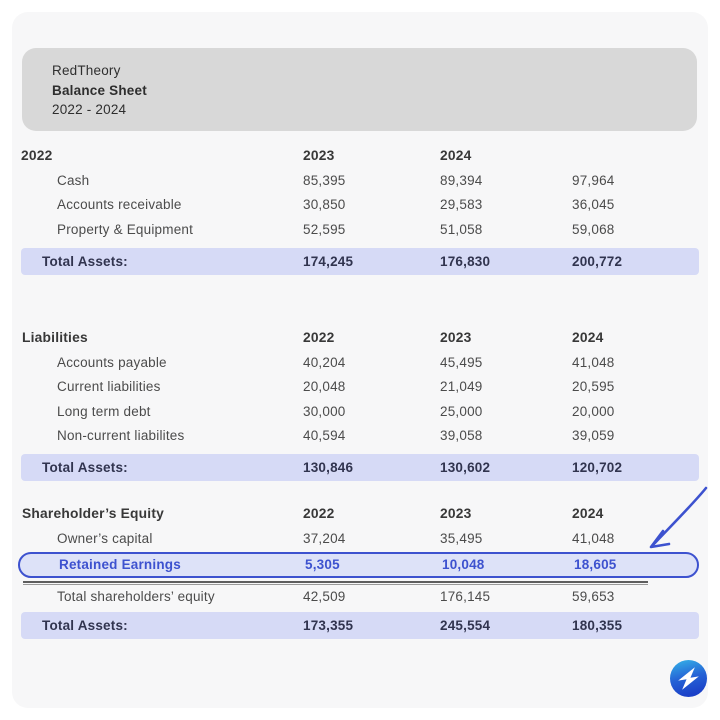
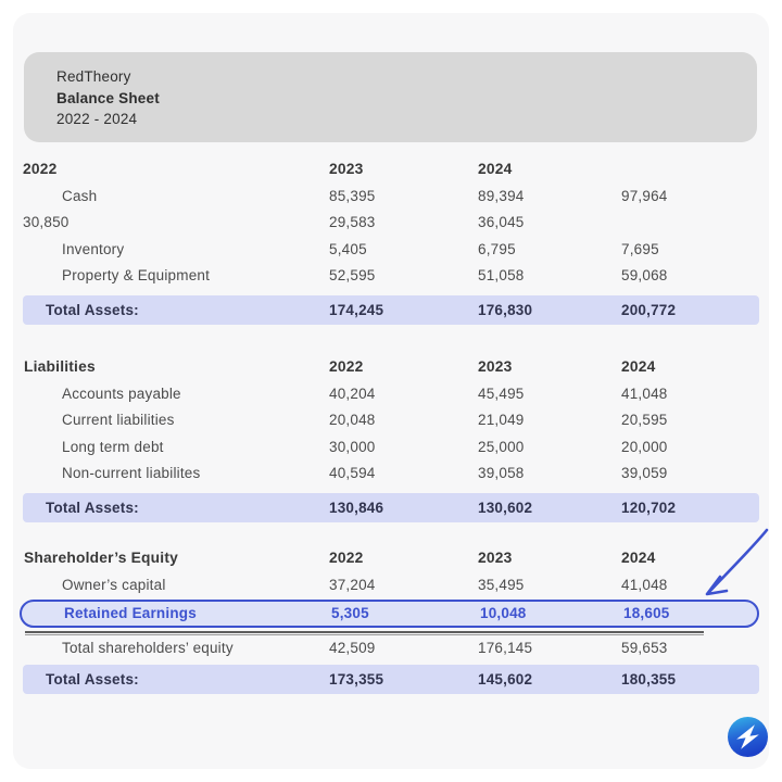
  RedTheory
  Balance Sheet
  2022 - 2024
  2022
  2023
  2024
  Cash
  85,395
  89,394
  97,964
- Accounts receivable
  30,850
  29,583
  36,045
+ Inventory
+ 5,405
+ 6,795
+ 7,695
  Property & Equipment
  52,595
  51,058
  59,068
  Total Assets:
  174,245
  176,830
  200,772
  Liabilities
  2022
  2023
  2024
  Accounts payable
  40,204
  45,495
  41,048
  Current liabilities
  20,048
  21,049
  20,595
  Long term debt
  30,000
  25,000
  20,000
  Non-current liabilites
  40,594
  39,058
  39,059
  Total Assets:
  130,846
  130,602
  120,702
  Shareholder’s Equity
  2022
  2023
  2024
  Owner’s capital
  37,204
  35,495
  41,048
  Retained Earnings
  5,305
  10,048
  18,605
  Total shareholders’ equity
  42,509
  176,145
  59,653
  Total Assets:
  173,355
- 245,554
+ 145,602
  180,355
